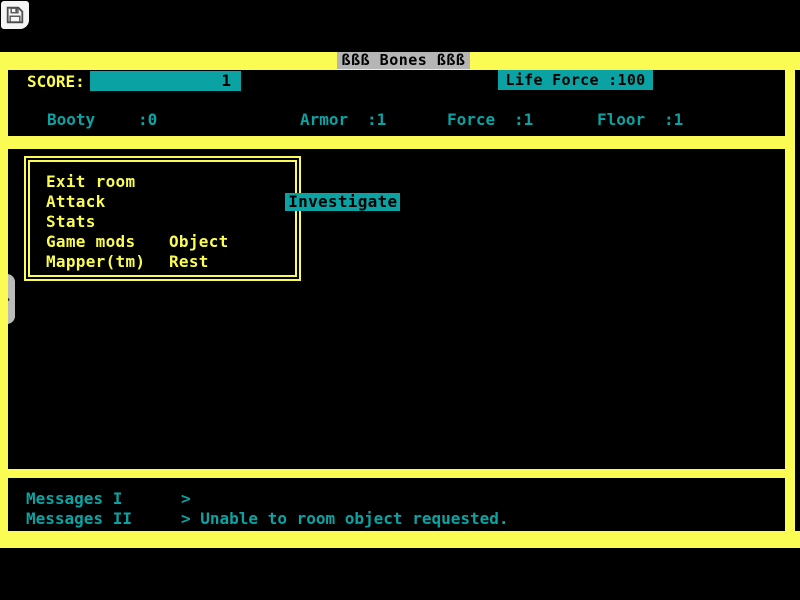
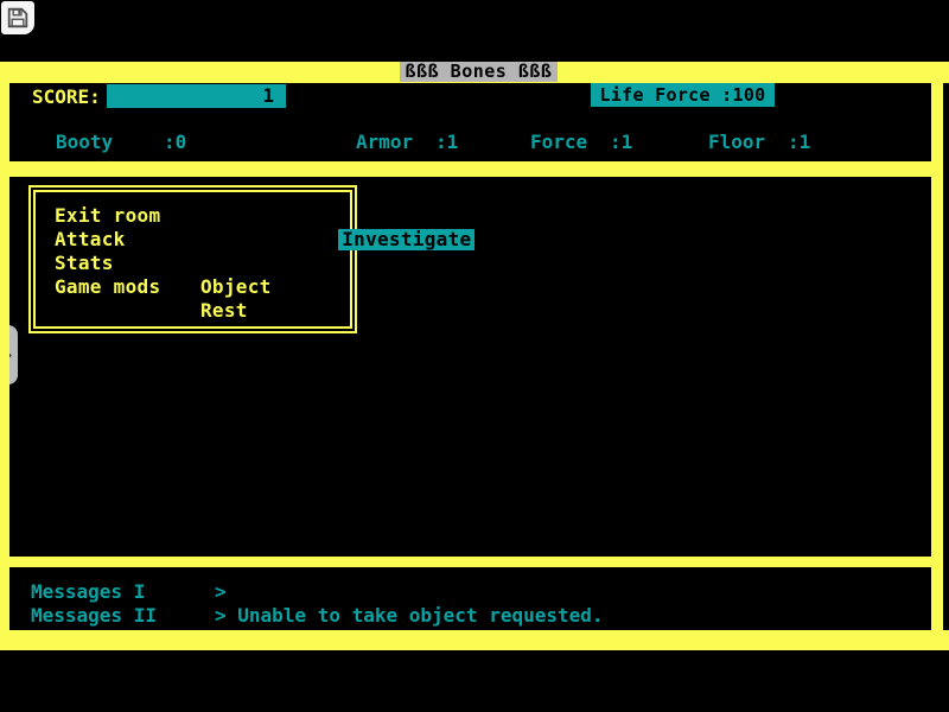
  ßßß Bones ßßß
  SCORE:
  1
  Life Force :100
  Booty
  :0
  Armor
  :1
  Force
  :1
  Floor
  :1
  Exit room
  Attack
  Stats
  Game mods
- Mapper(tm)
  Investigate
  Object
  Rest
  Messages I
  >
  Messages II
- > Unable to room object requested.
+ > Unable to take object requested.
